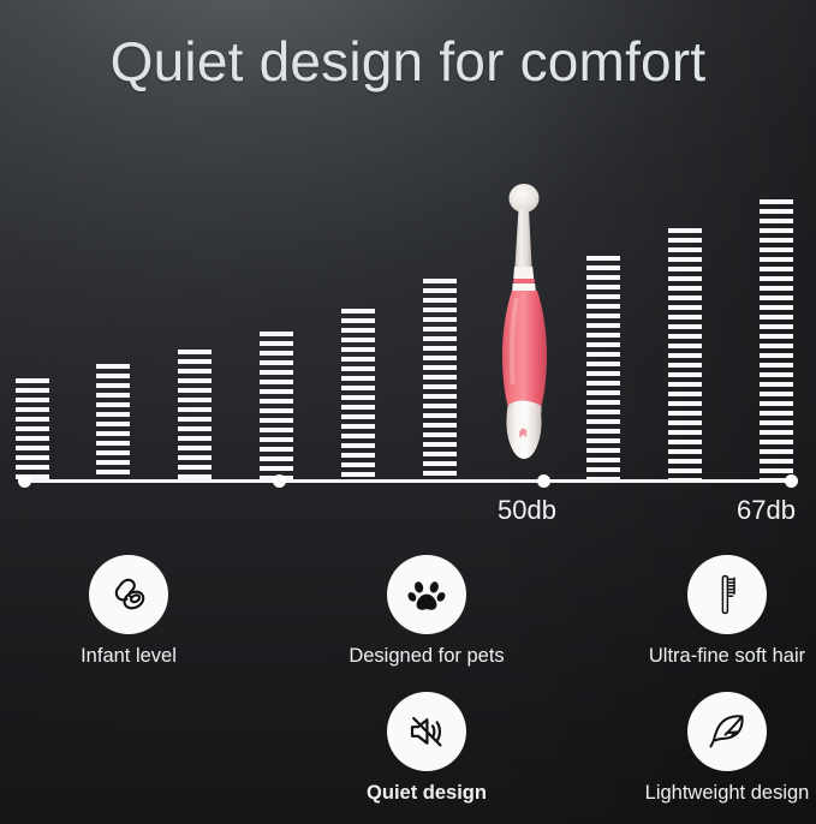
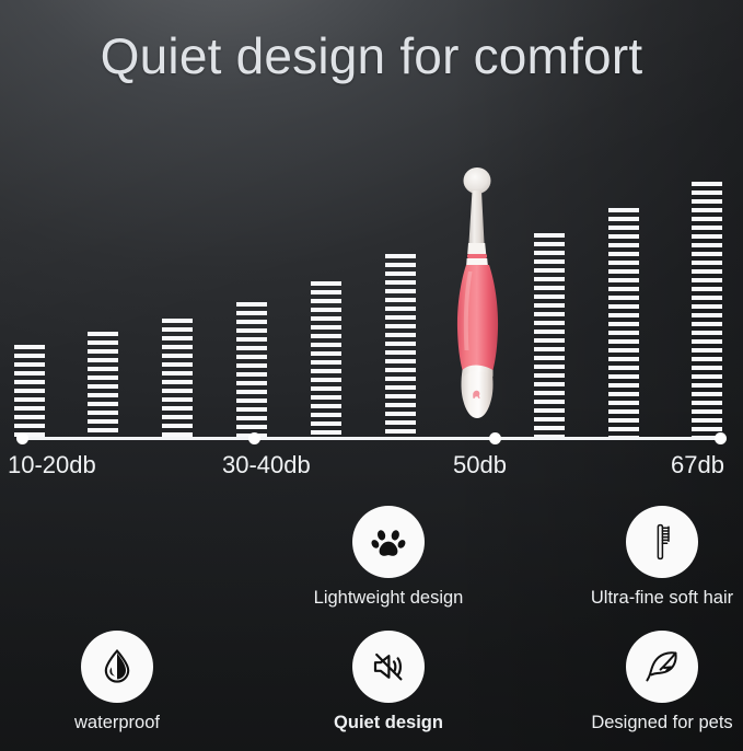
  Quiet design for comfort
+ 10-20db
+ 30-40db
  50db
  67db
- Infant level
- Designed for pets
+ Lightweight design
  Ultra-fine soft hair
+ waterproof
  Quiet design
- Lightweight design
+ Designed for pets
